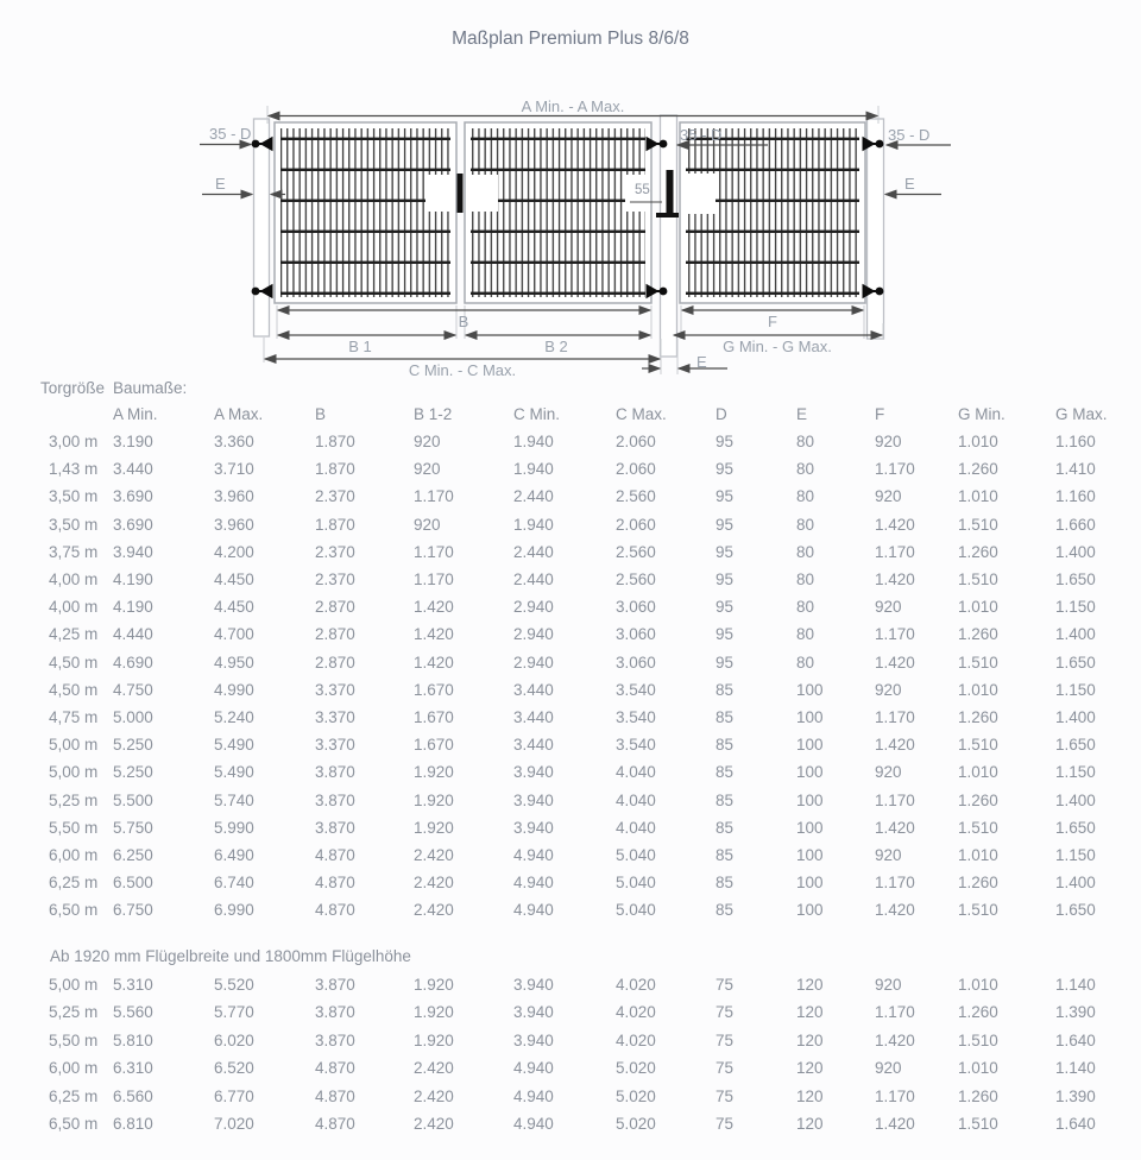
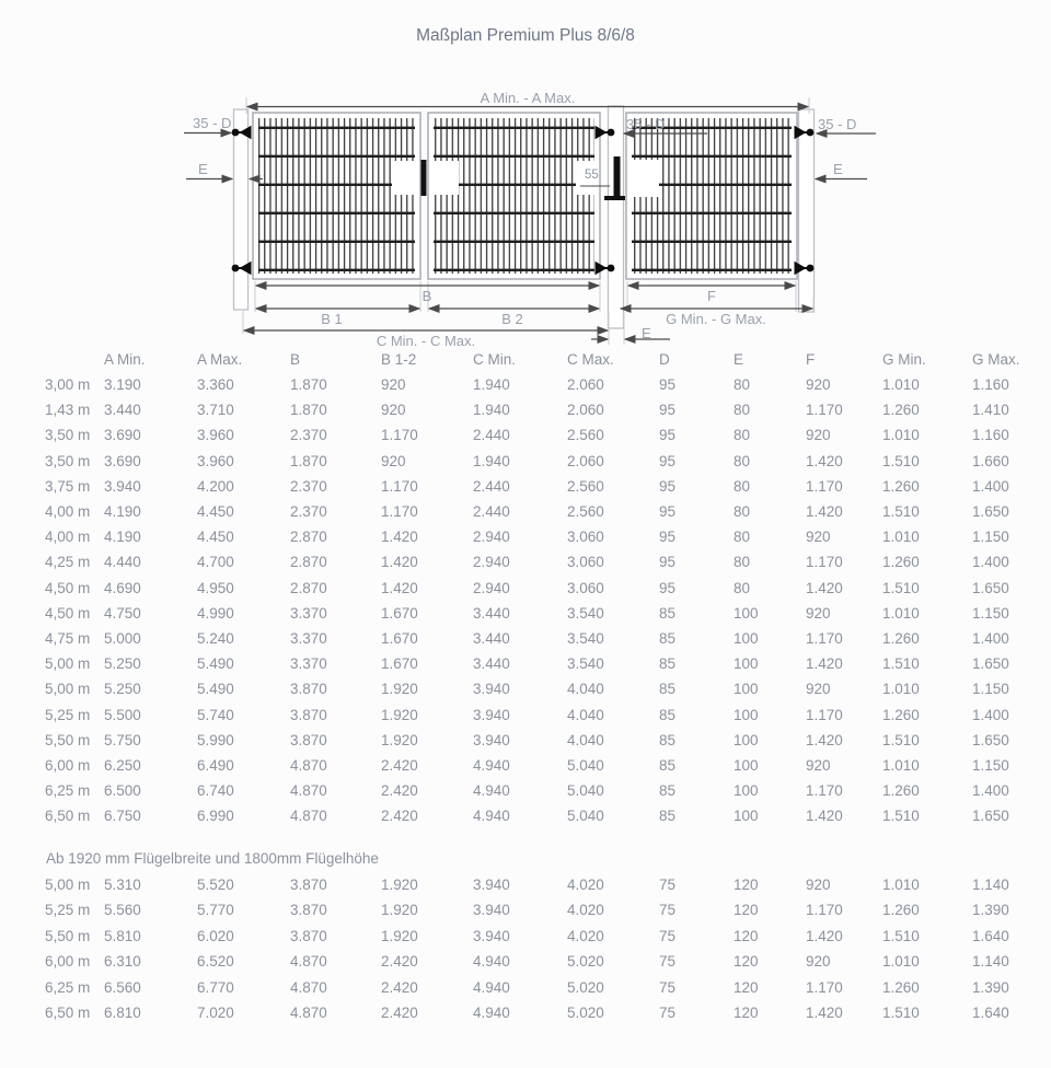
  Maßplan Premium Plus 8/6/8
  A Min. - A Max.
  35 - D
  35 - D
  35 - D
  E
  E
  55
  B
  B 1
  B 2
  C Min. - C Max.
  F
  G Min. - G Max.
  E
- Torgröße
- Baumaße:
  A Min.
  A Max.
  B
  B 1-2
  C Min.
  C Max.
  D
  E
  F
  G Min.
  G Max.
  3,00 m
  3.190
  3.360
  1.870
  920
  1.940
  2.060
  95
  80
  920
  1.010
  1.160
  1,43 m
  3.440
  3.710
  1.870
  920
  1.940
  2.060
  95
  80
  1.170
  1.260
  1.410
  3,50 m
  3.690
  3.960
  2.370
  1.170
  2.440
  2.560
  95
  80
  920
  1.010
  1.160
  3,50 m
  3.690
  3.960
  1.870
  920
  1.940
  2.060
  95
  80
  1.420
  1.510
  1.660
  3,75 m
  3.940
  4.200
  2.370
  1.170
  2.440
  2.560
  95
  80
  1.170
  1.260
  1.400
  4,00 m
  4.190
  4.450
  2.370
  1.170
  2.440
  2.560
  95
  80
  1.420
  1.510
  1.650
  4,00 m
  4.190
  4.450
  2.870
  1.420
  2.940
  3.060
  95
  80
  920
  1.010
  1.150
  4,25 m
  4.440
  4.700
  2.870
  1.420
  2.940
  3.060
  95
  80
  1.170
  1.260
  1.400
  4,50 m
  4.690
  4.950
  2.870
  1.420
  2.940
  3.060
  95
  80
  1.420
  1.510
  1.650
  4,50 m
  4.750
  4.990
  3.370
  1.670
  3.440
  3.540
  85
  100
  920
  1.010
  1.150
  4,75 m
  5.000
  5.240
  3.370
  1.670
  3.440
  3.540
  85
  100
  1.170
  1.260
  1.400
  5,00 m
  5.250
  5.490
  3.370
  1.670
  3.440
  3.540
  85
  100
  1.420
  1.510
  1.650
  5,00 m
  5.250
  5.490
  3.870
  1.920
  3.940
  4.040
  85
  100
  920
  1.010
  1.150
  5,25 m
  5.500
  5.740
  3.870
  1.920
  3.940
  4.040
  85
  100
  1.170
  1.260
  1.400
  5,50 m
  5.750
  5.990
  3.870
  1.920
  3.940
  4.040
  85
  100
  1.420
  1.510
  1.650
  6,00 m
  6.250
  6.490
  4.870
  2.420
  4.940
  5.040
  85
  100
  920
  1.010
  1.150
  6,25 m
  6.500
  6.740
  4.870
  2.420
  4.940
  5.040
  85
  100
  1.170
  1.260
  1.400
  6,50 m
  6.750
  6.990
  4.870
  2.420
  4.940
  5.040
  85
  100
  1.420
  1.510
  1.650
  Ab 1920 mm Flügelbreite und 1800mm Flügelhöhe
  5,00 m
  5.310
  5.520
  3.870
  1.920
  3.940
  4.020
  75
  120
  920
  1.010
  1.140
  5,25 m
  5.560
  5.770
  3.870
  1.920
  3.940
  4.020
  75
  120
  1.170
  1.260
  1.390
  5,50 m
  5.810
  6.020
  3.870
  1.920
  3.940
  4.020
  75
  120
  1.420
  1.510
  1.640
  6,00 m
  6.310
  6.520
  4.870
  2.420
  4.940
  5.020
  75
  120
  920
  1.010
  1.140
  6,25 m
  6.560
  6.770
  4.870
  2.420
  4.940
  5.020
  75
  120
  1.170
  1.260
  1.390
  6,50 m
  6.810
  7.020
  4.870
  2.420
  4.940
  5.020
  75
  120
  1.420
  1.510
  1.640
